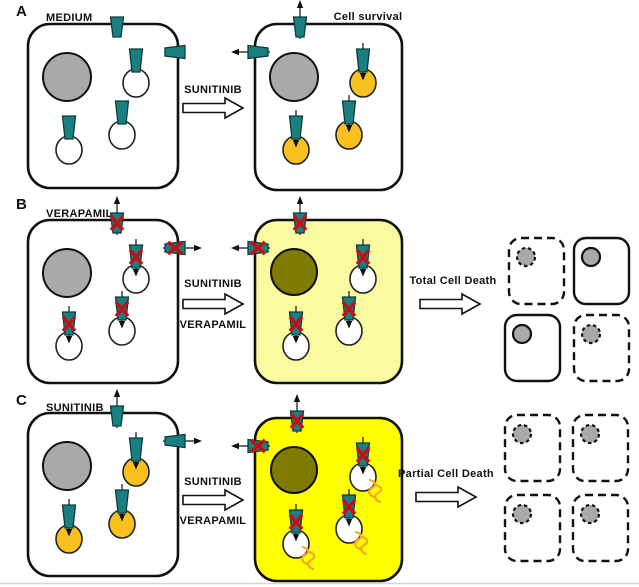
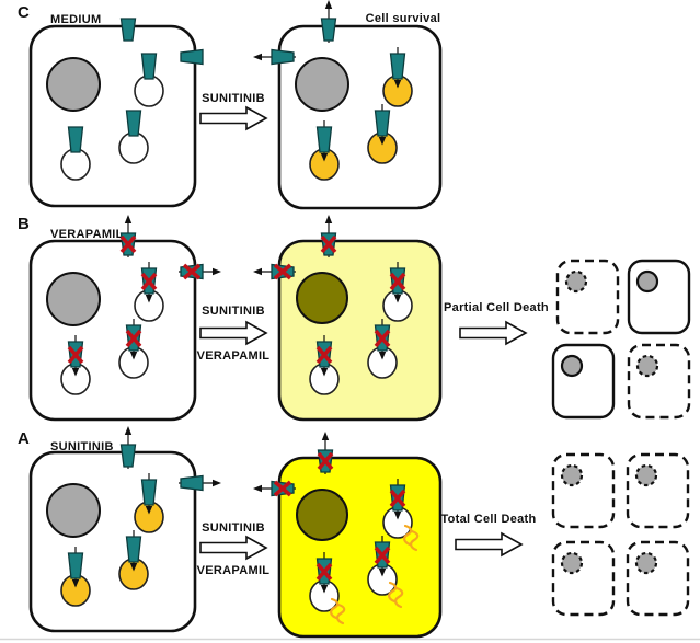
- A
+ C
  MEDIUM
  SUNITINIB
  Cell survival
  B
  VERAPAMIL
  SUNITINIB
  VERAPAMIL
- Total Cell Death
+ Partial Cell Death
- C
+ A
  SUNITINIB
  SUNITINIB
  VERAPAMIL
- Partial Cell Death
+ Total Cell Death
